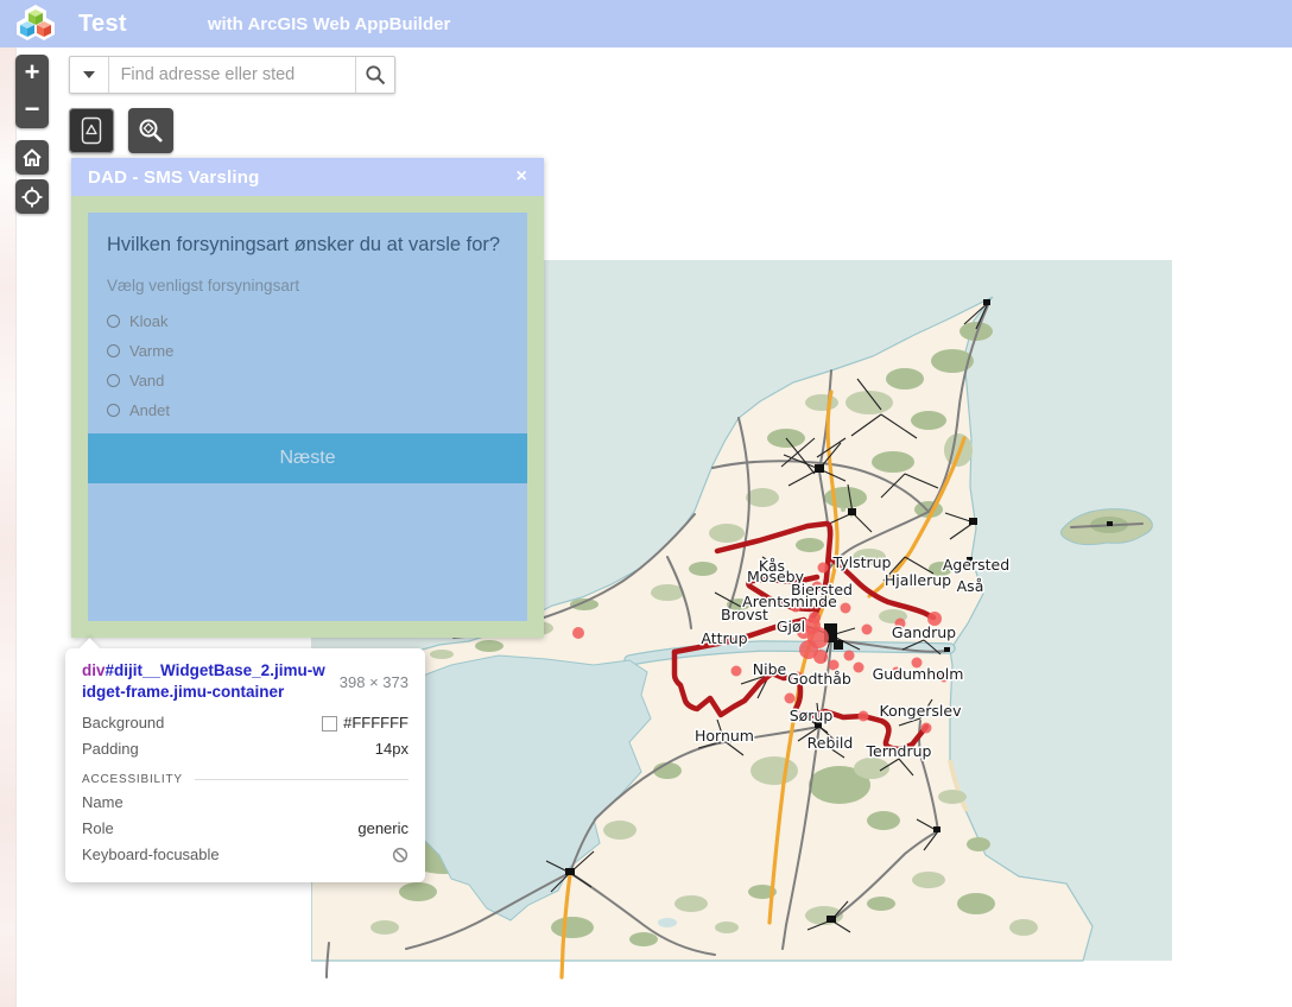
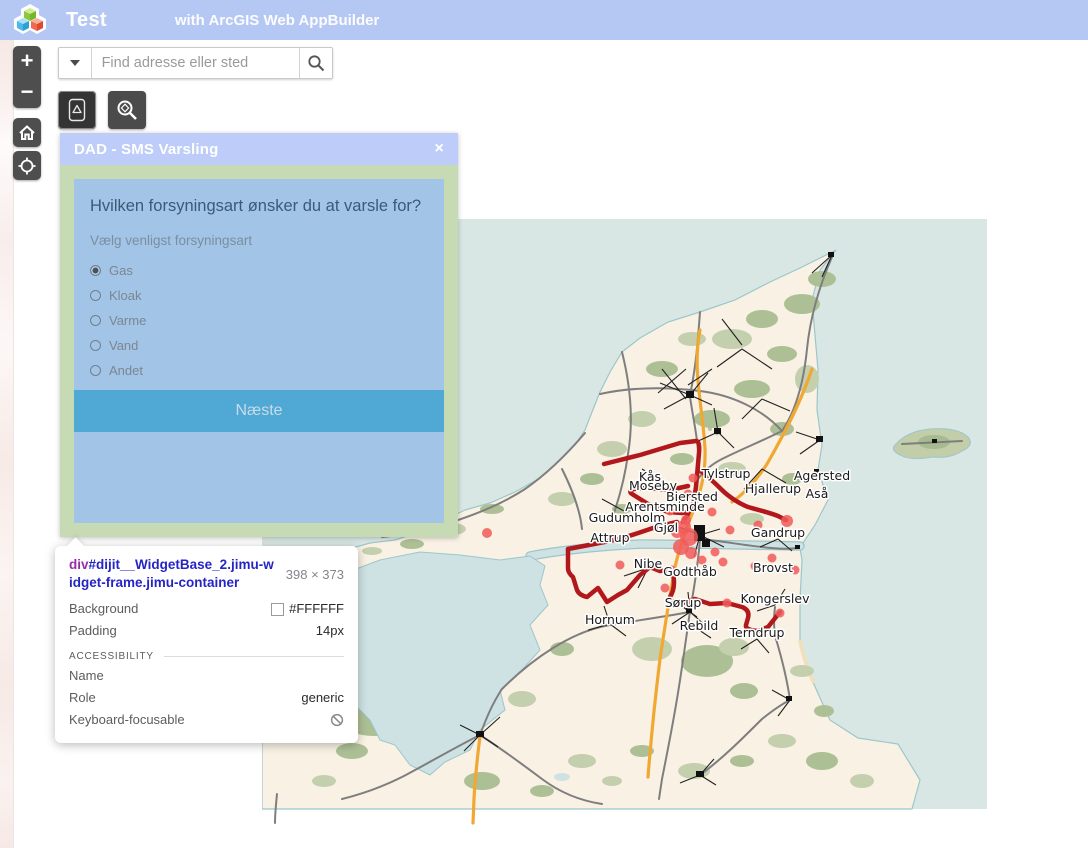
  Test
  with ArcGIS Web AppBuilder
  Kås
  Moseby
  Tylstrup
  Agersted
  Hjallerup
  Aså
  Biersted
  Arentsminde
- Brovst
+ Gudumholm
  Gjøl
  Attrup
  Gandrup
  Nibe
  Godthåb
- Gudumholm
+ Brovst
  Sørup
  Kongerslev
  Hornum
  Rebild
  Terndrup
  +
  −
  Find adresse eller sted
  DAD - SMS Varsling
  ×
  Hvilken forsyningsart ønsker du at varsle for?
  Vælg venligst forsyningsart
+ Gas
  Kloak
  Varme
  Vand
  Andet
  Næste
  div#dijit__WidgetBase_2.jimu-widget-frame.jimu-container
  398 × 373
  Background
  #FFFFFF
  Padding
  14px
  ACCESSIBILITY
  Name
  Role
  generic
  Keyboard-focusable
